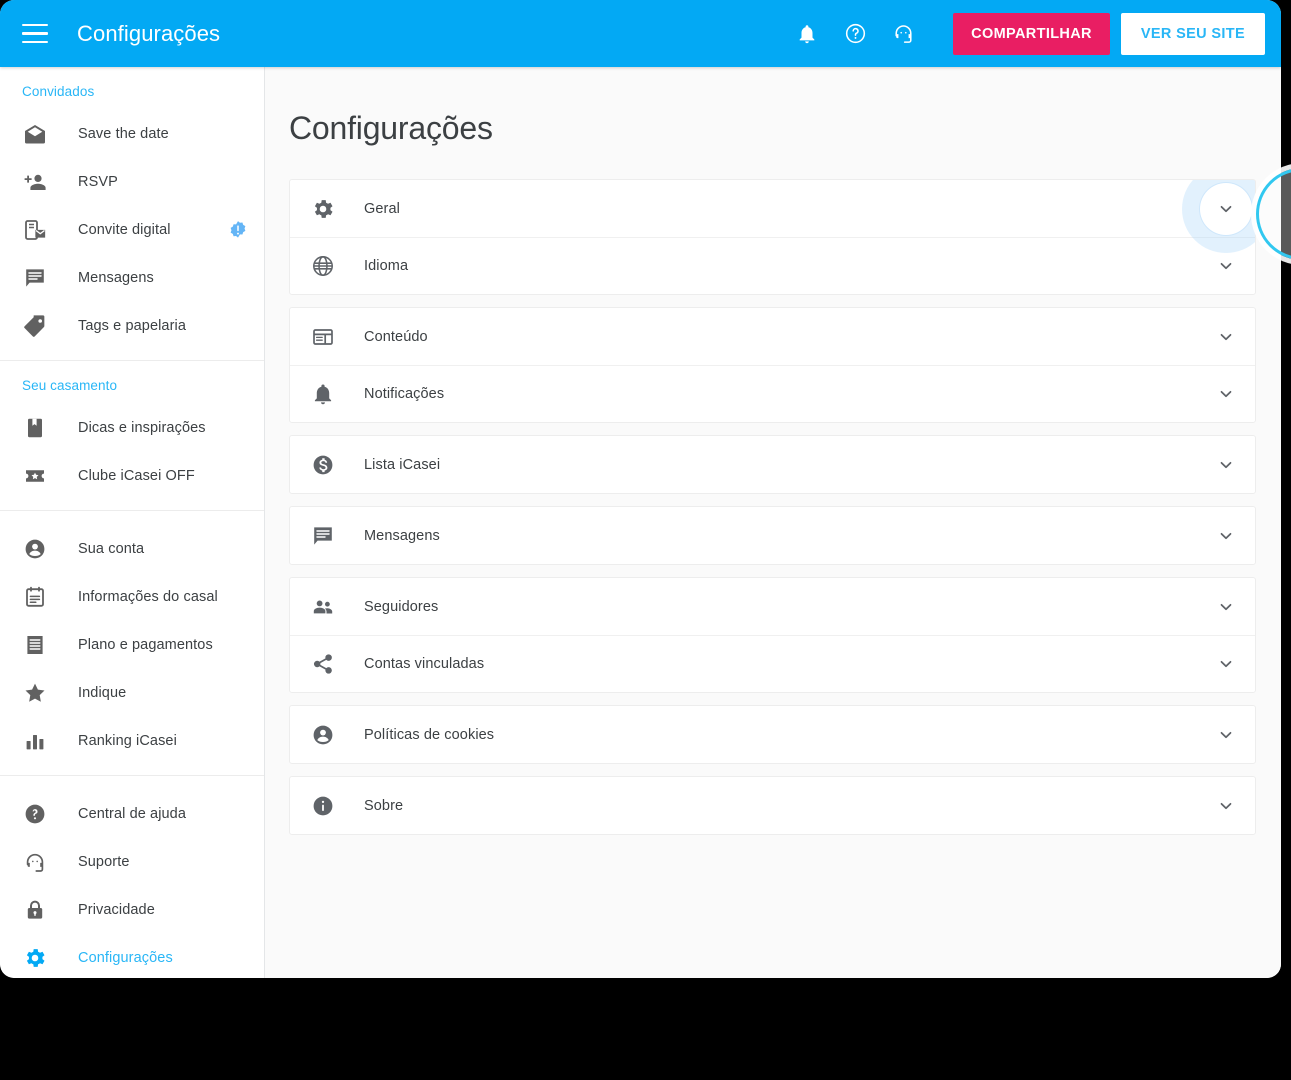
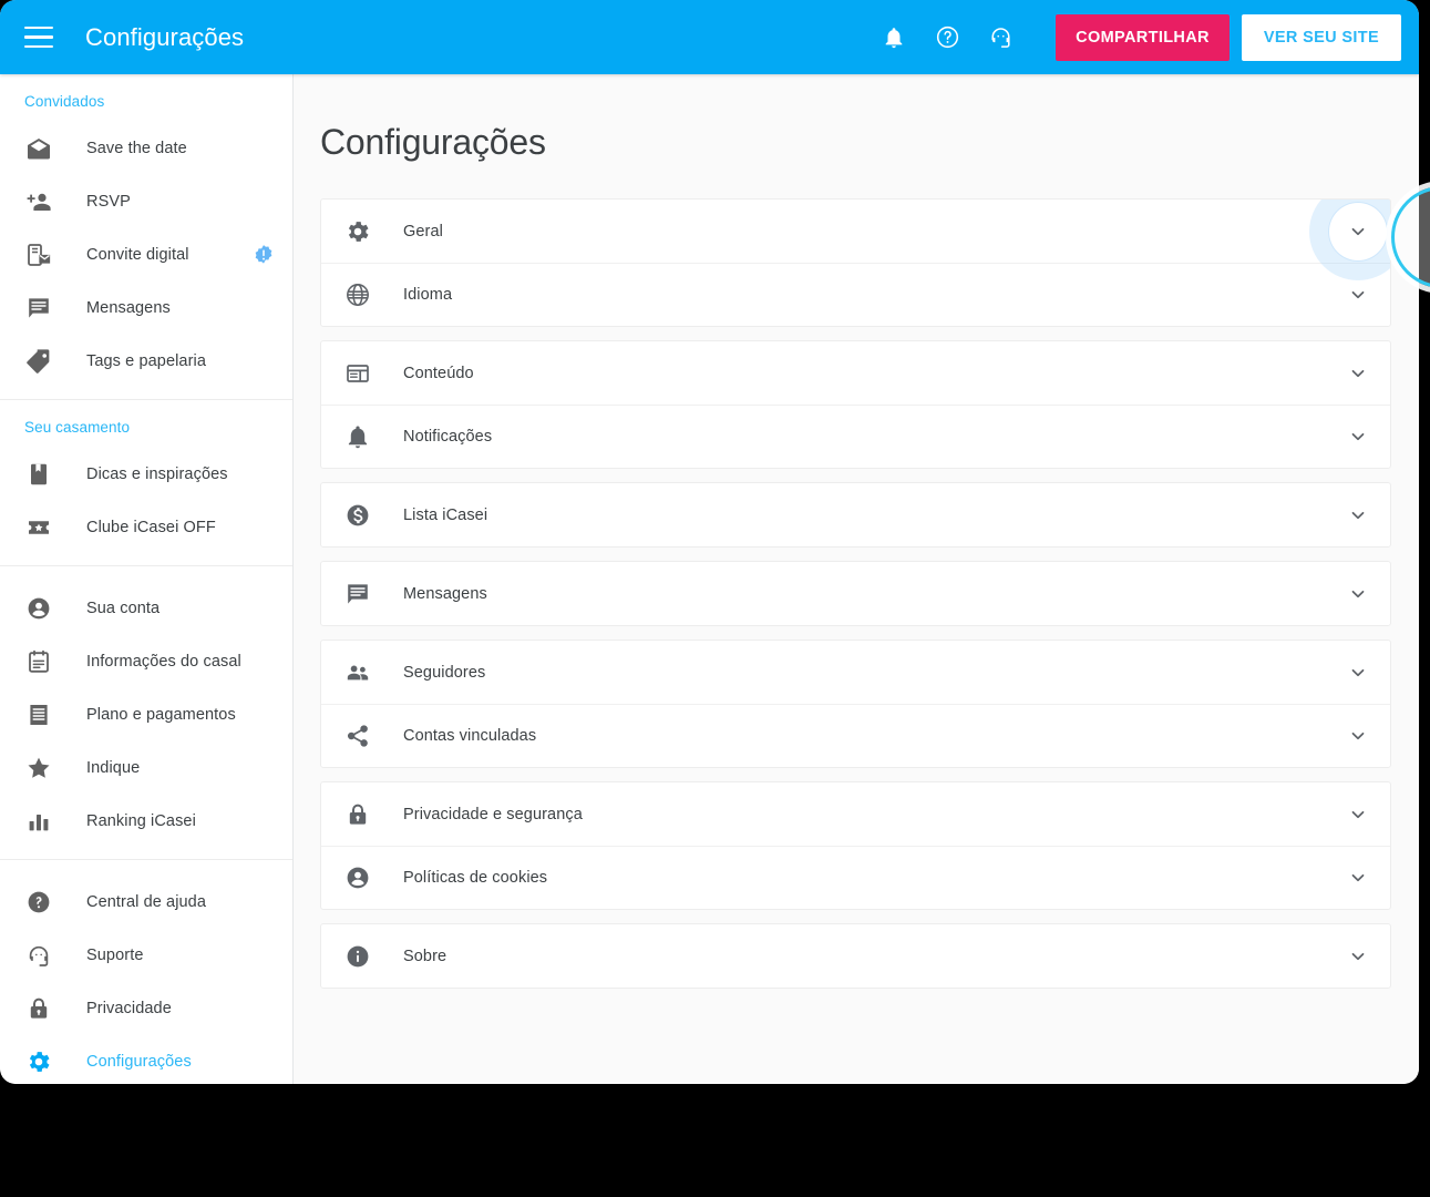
  Configurações
  COMPARTILHAR
  VER SEU SITE
  Convidados
  Save the date
  RSVP
  Convite digital
  Mensagens
  Tags e papelaria
  Seu casamento
  Dicas e inspirações
  Clube iCasei OFF
  Sua conta
  Informações do casal
  Plano e pagamentos
  Indique
  Ranking iCasei
  Central de ajuda
  Suporte
  Privacidade
  Configurações
  Configurações
  Geral
  Idioma
  Conteúdo
  Notificações
  Lista iCasei
  Mensagens
  Seguidores
  Contas vinculadas
+ Privacidade e segurança
  Políticas de cookies
  Sobre
